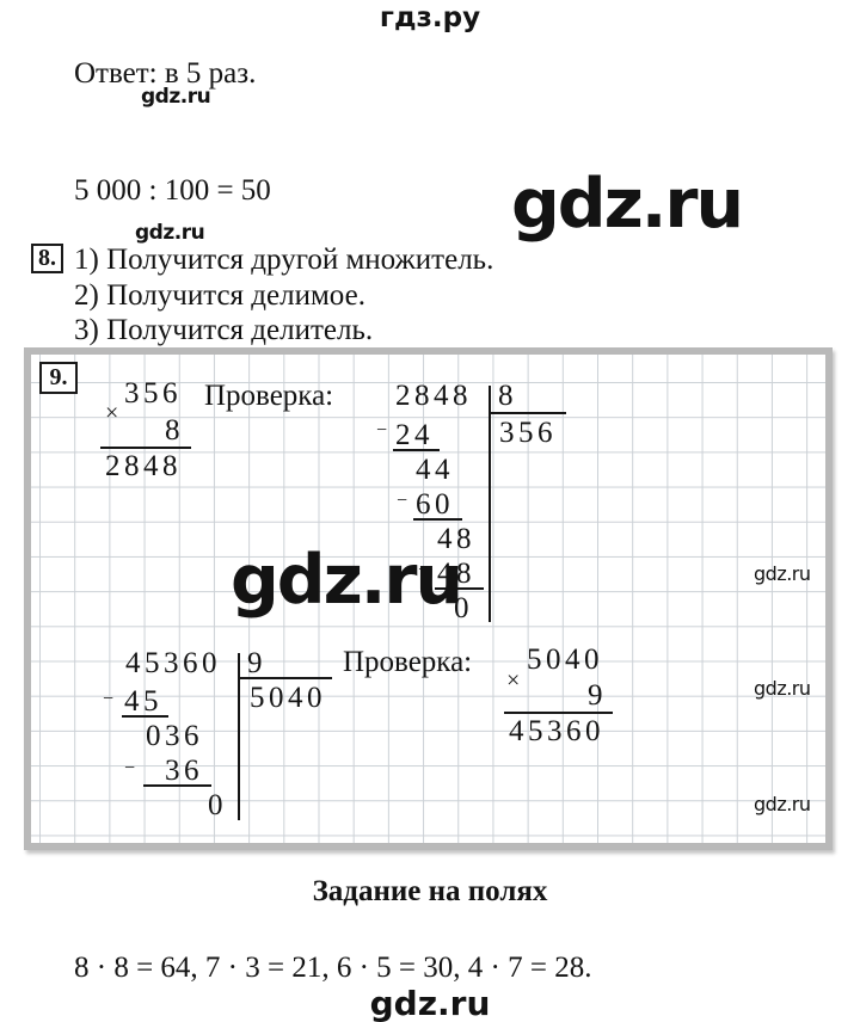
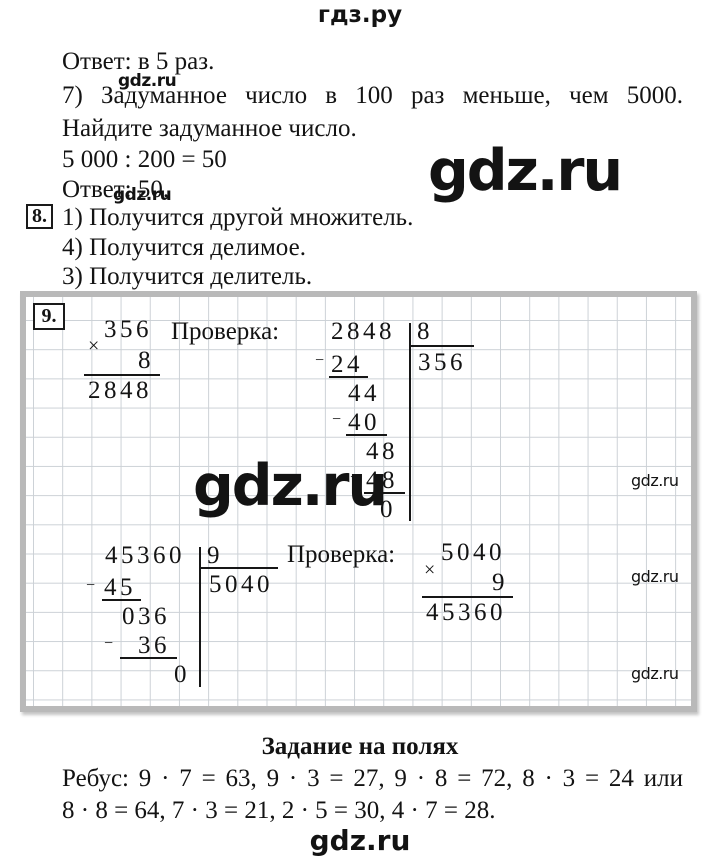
  гдз.ру
  Ответ: в 5 раз.
+ 7) Задуманное число в 100 раз меньше, чем 5000.
+ Найдите задуманное число.
- 5 000 : 100 = 50
+ 5 000 : 200 = 50
+ Ответ: 50.
  gdz.ru
  gdz.ru
  gdz.ru
  8.
  1) Получится другой множитель.
- 2) Получится делимое.
+ 4) Получится делимое.
  3) Получится делитель.
  9.
  ×
  356
  8
  2848
  Проверка:
  2848
  8
  356
  −
  24
  44
  −
- 60
+ 40
  48
  −
  48
  0
  gdz.ru
  45360
  9
  5040
  −
  45
  036
  −
  36
  0
  Проверка:
  ×
  5040
  9
  45360
  gdz.ru
  gdz.ru
  gdz.ru
  Задание на полях
+ Ребус: 9 · 7 = 63, 9 · 3 = 27, 9 · 8 = 72, 8 · 3 = 24 или
- 8 · 8 = 64, 7 · 3 = 21, 6 · 5 = 30, 4 · 7 = 28.
+ 8 · 8 = 64, 7 · 3 = 21, 2 · 5 = 30, 4 · 7 = 28.
  gdz.ru
